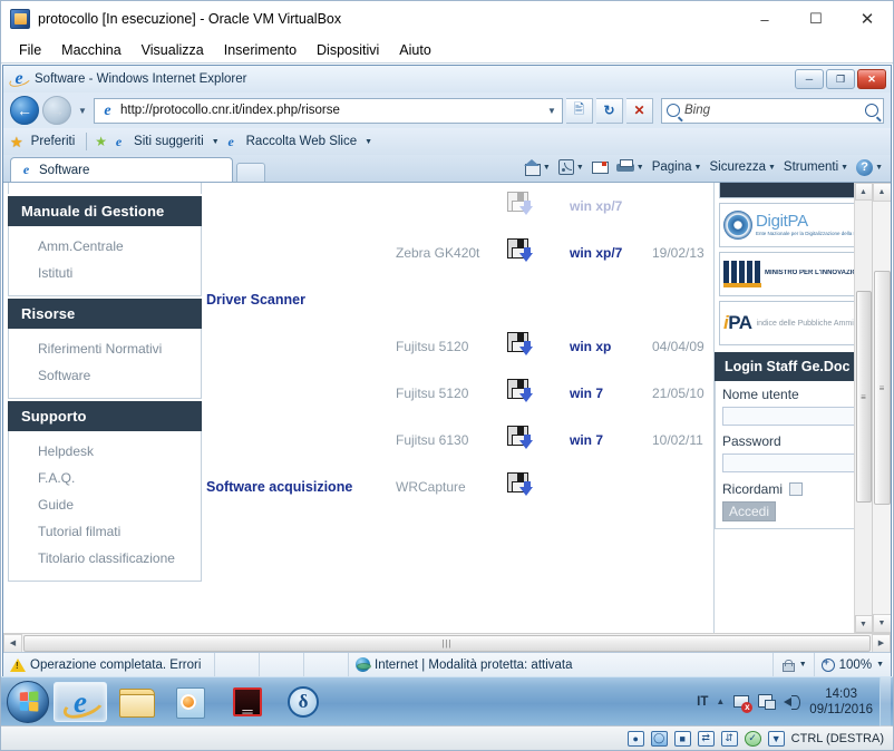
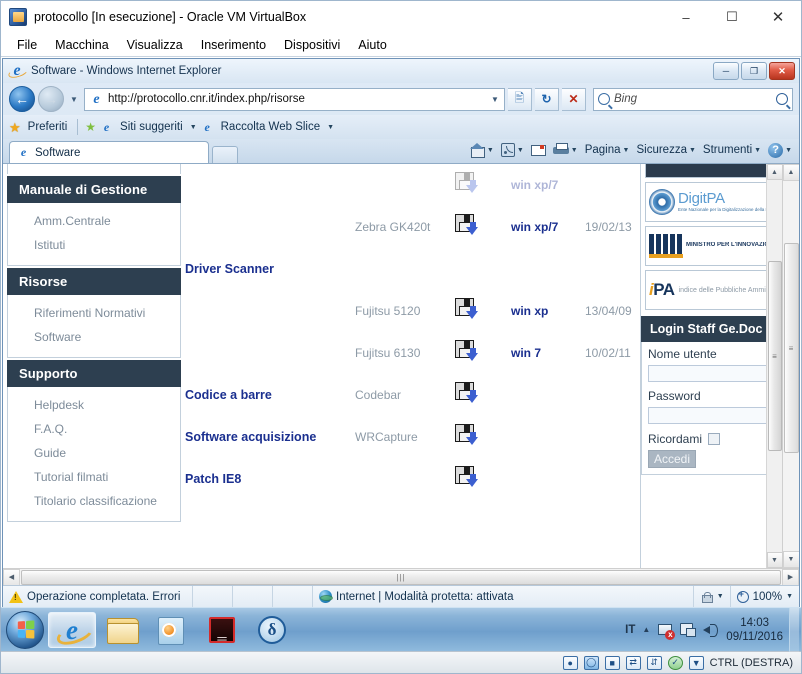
  protocollo [In esecuzione] - Oracle VM VirtualBox
  –
  ☐
  ✕
  File
  Macchina
  Visualizza
  Inserimento
  Dispositivi
  Aiuto
  Software - Windows Internet Explorer
  ─
  ❐
  ✕
  ←
  →
  ▼
  http://protocollo.cnr.it/index.php/risorse
  ▼
  🖹
  ↻
  ✕
  Bing
  ★
  Preferiti
  ★
  Siti suggeriti
  Raccolta Web Slice
  Software
  Pagina
  Sicurezza
  Strumenti
  ?
  Manuale di Gestione
  Amm.Centrale
  Istituti
  Risorse
  Riferimenti Normativi
  Software
  Supporto
  Helpdesk
  F.A.Q.
  Guide
  Tutorial filmati
  Titolario classificazione
  			win xp/7
  	Zebra GK420t		win xp/7	19/02/13
  Driver Scanner
- 	Fujitsu 5120		win xp	04/04/09
+ 	Fujitsu 5120		win xp	13/04/09
- 	Fujitsu 5120		win 7	21/05/10
  	Fujitsu 6130		win 7	10/02/11
+ Codice a barre	Codebar
  Software acquisizione	WRCapture
+ Patch IE8
  DigitPA
  iPA
  Login Staff Ge.Doc
  Nome utente
  Password
  Ricordami
  Accedi
  ≡
  ≡
  |||
  Operazione completata. Errori
  Internet | Modalità protetta: attivata
  100%
  ‗
  δ
  IT
  ▲
  14:03
  09/11/2016
  ●
  ◯
  ■
  ⇄
  ⇵
  ✓
  ▼
  CTRL (DESTRA)
